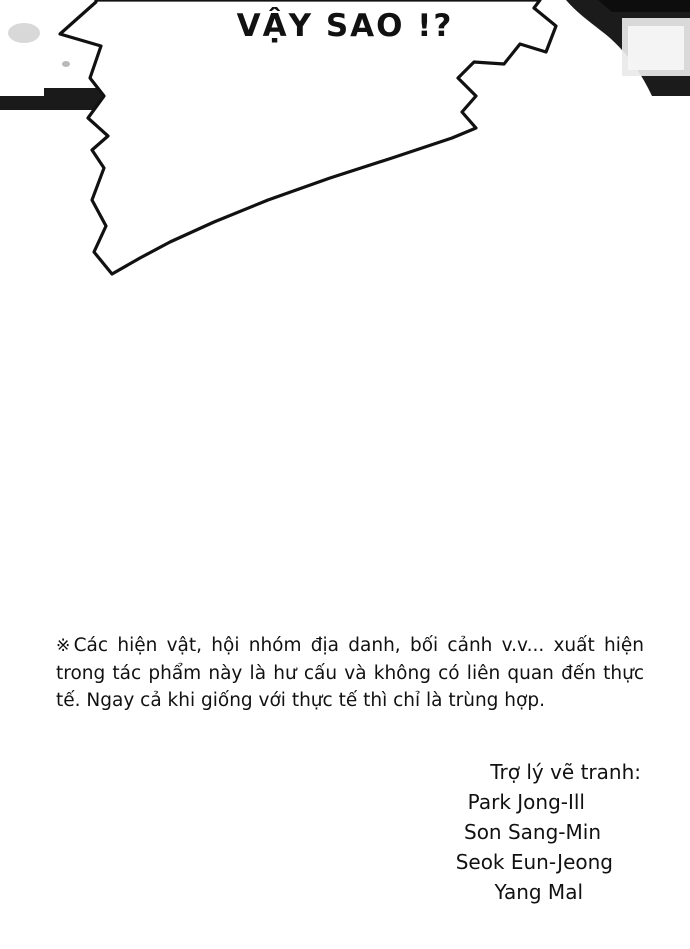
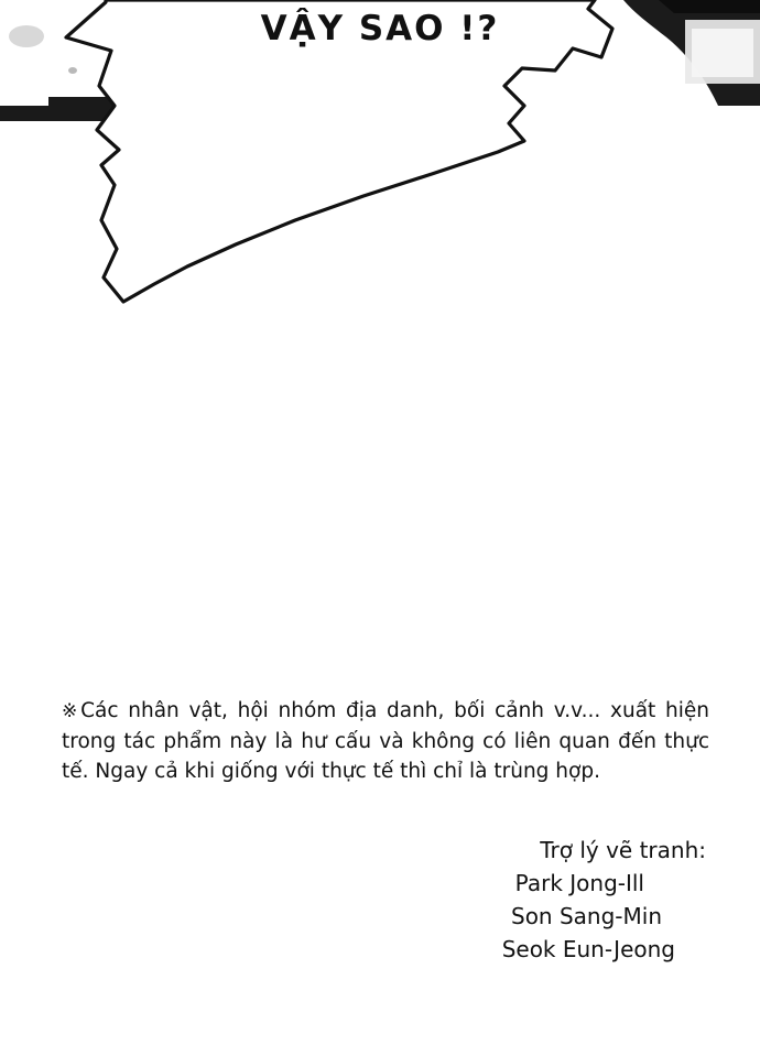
  VẬY SAO !?
- ※Các hiện vật, hội nhóm địa danh, bối cảnh v.v... xuất hiện trong tác phẩm này là hư cấu và không có liên quan đến thực tế. Ngay cả khi giống với thực tế thì chỉ là trùng hợp.
+ ※Các nhân vật, hội nhóm địa danh, bối cảnh v.v... xuất hiện trong tác phẩm này là hư cấu và không có liên quan đến thực tế. Ngay cả khi giống với thực tế thì chỉ là trùng hợp.
  Trợ lý vẽ tranh:
  Park Jong-Ill
  Son Sang-Min
  Seok Eun-Jeong
- Yang Mal
